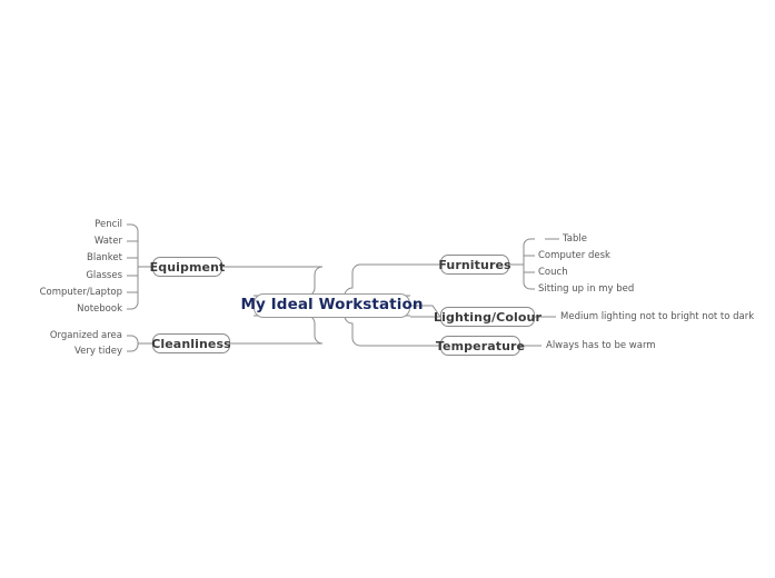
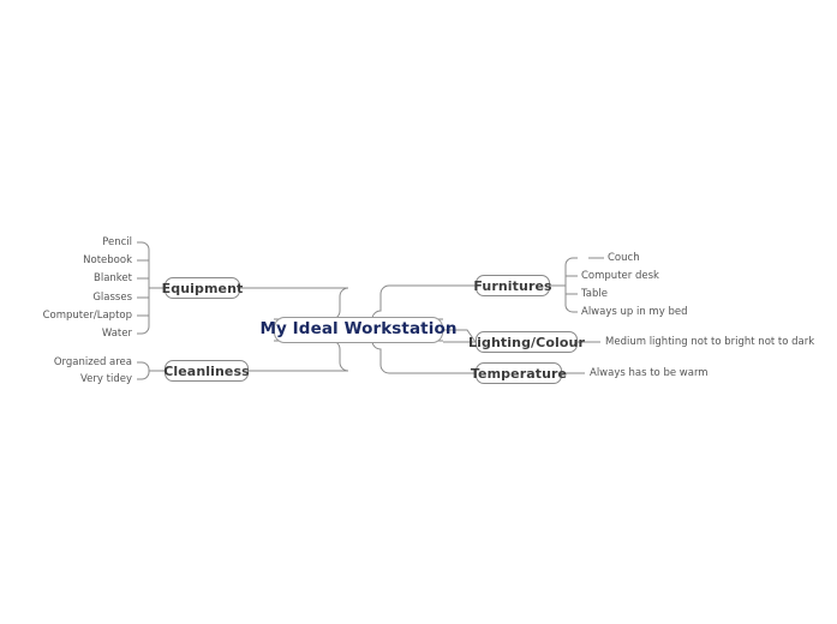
  My Ideal Workstation
  Equipment
  Cleanliness
  Furnitures
  Lighting/Colour
  Temperature
  Pencil
- Water
+ Notebook
  Blanket
  Glasses
  Computer/Laptop
- Notebook
+ Water
  Organized area
  Very tidey
- Table
+ Couch
  Computer desk
- Couch
+ Table
- Sitting up in my bed
+ Always up in my bed
  Medium lighting not to bright not to dark
  Always has to be warm
